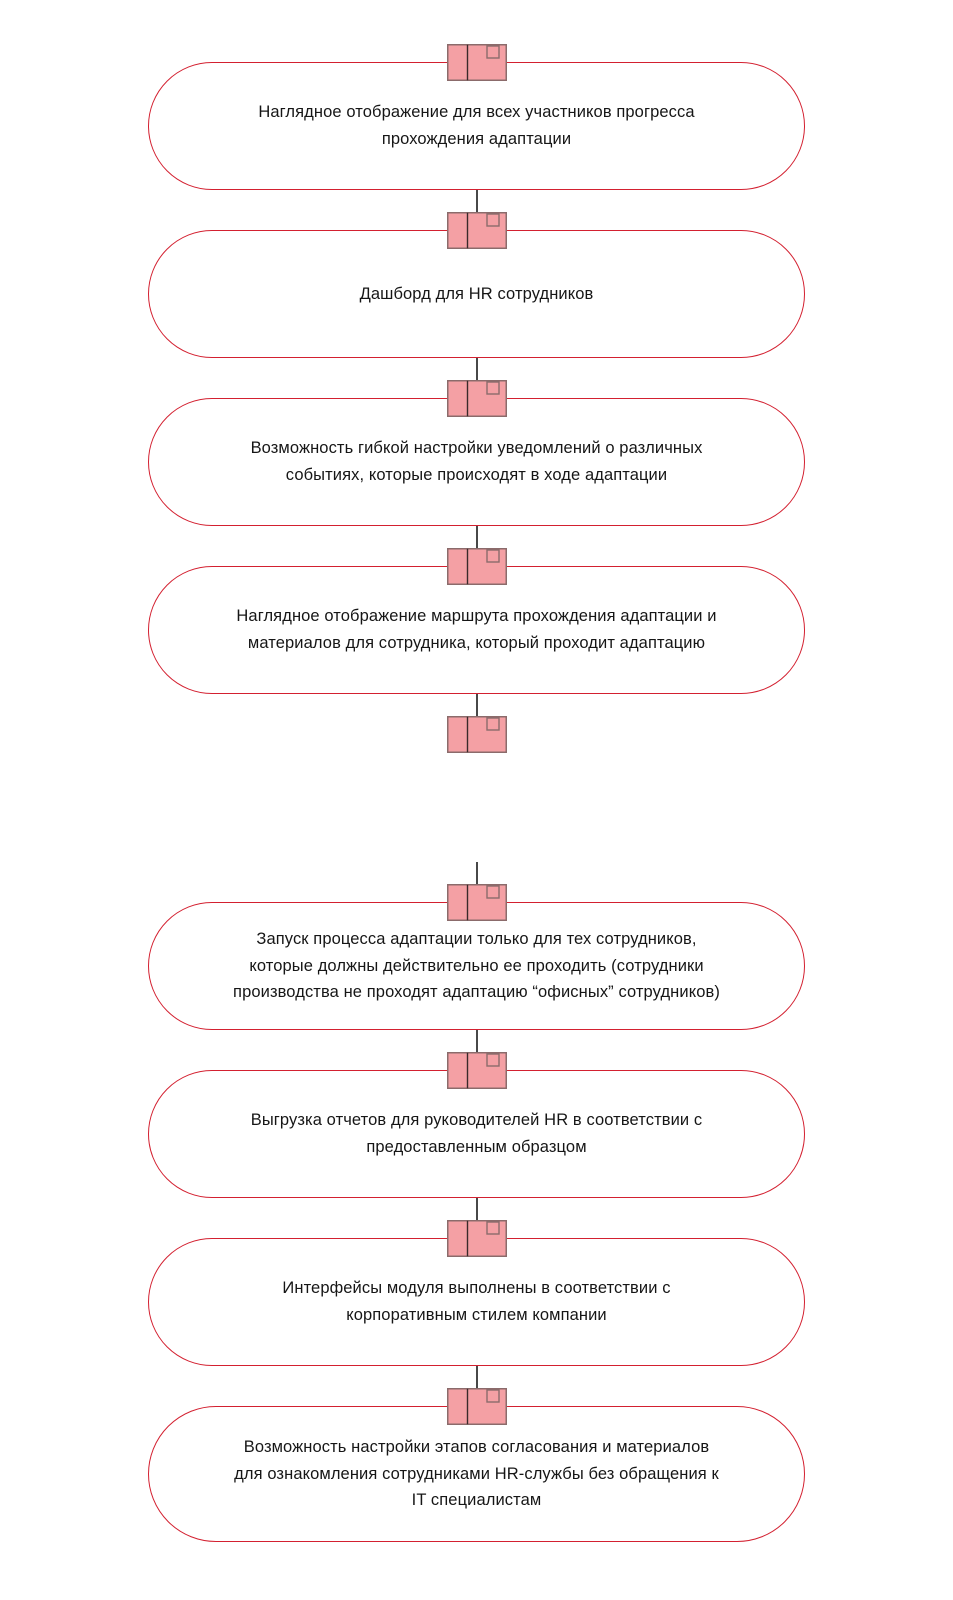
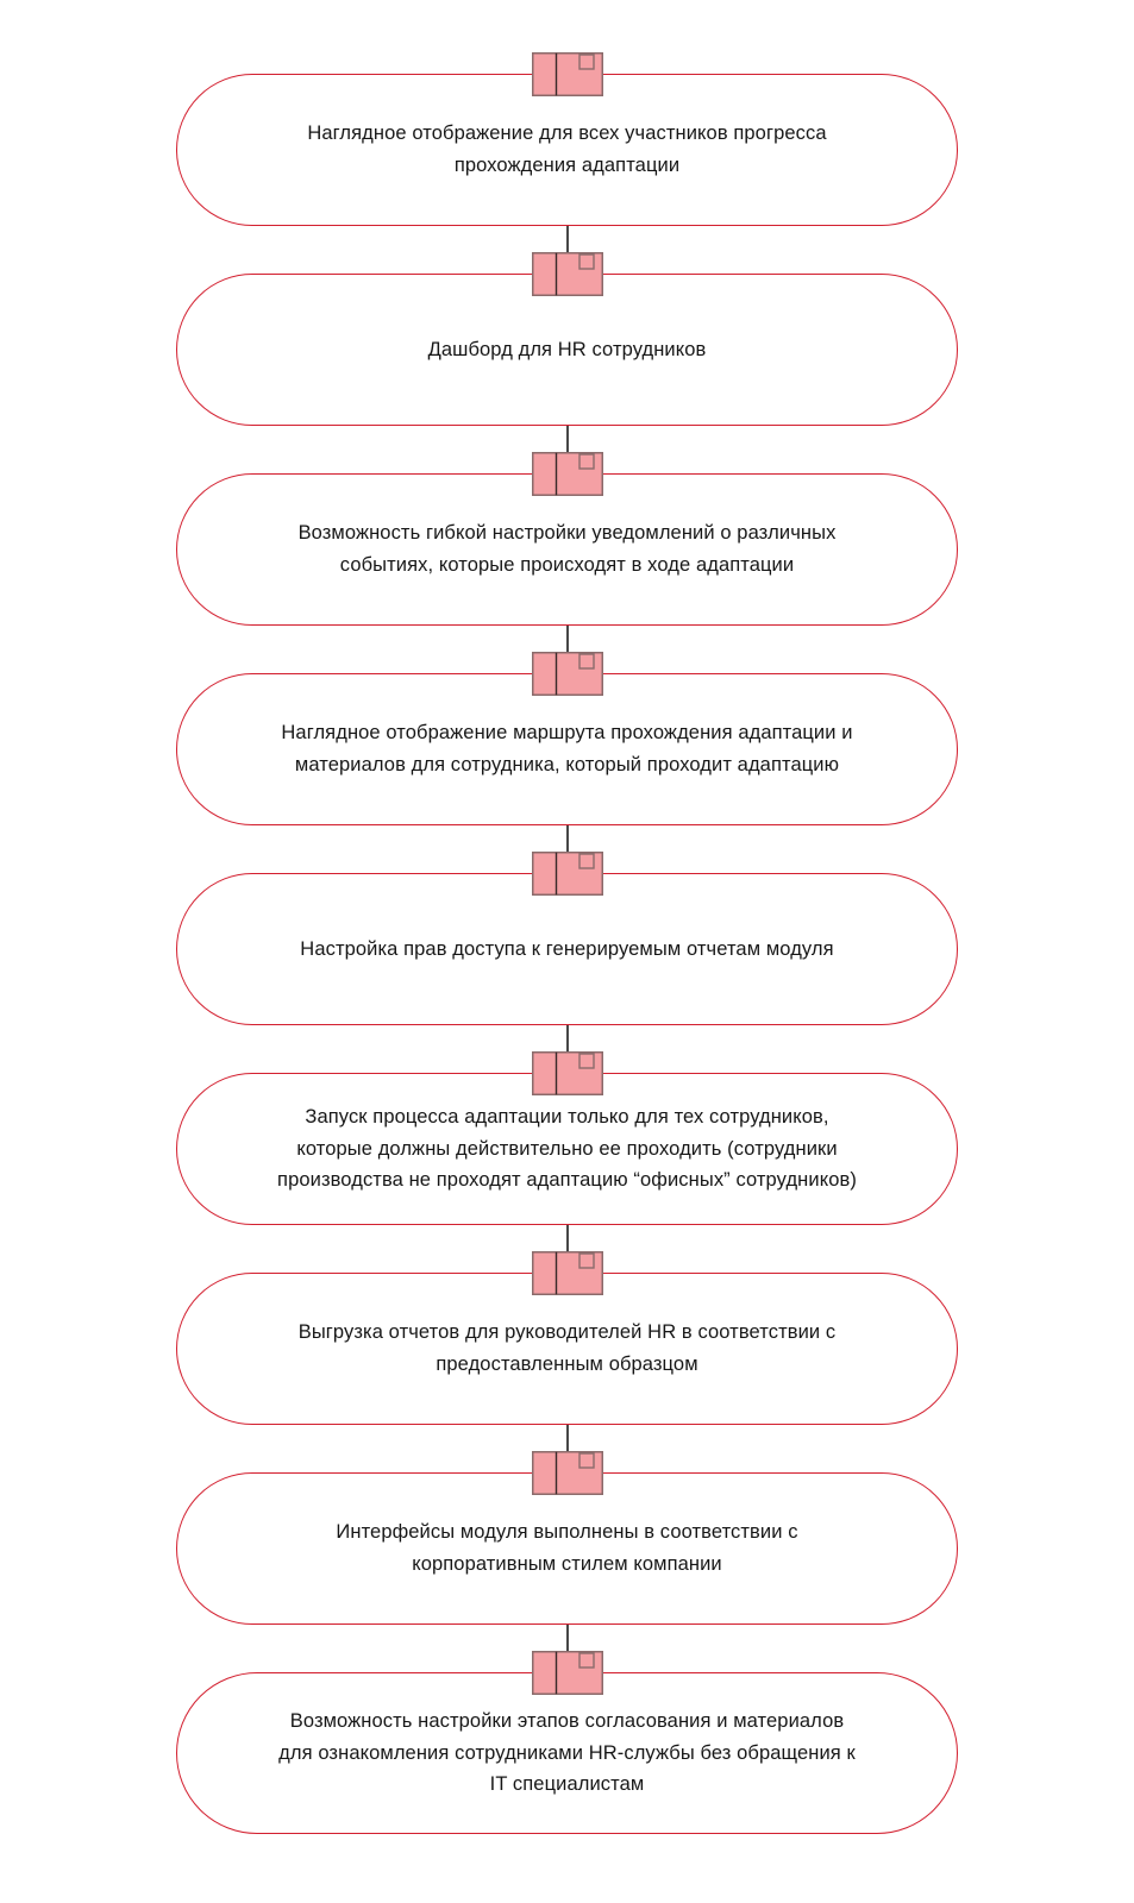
  Наглядное отображение для всех участников прогресса
  прохождения адаптации
  Дашборд для HR сотрудников
  Возможность гибкой настройки уведомлений о различных
  событиях, которые происходят в ходе адаптации
  Наглядное отображение маршрута прохождения адаптации и
  материалов для сотрудника, который проходит адаптацию
+ Настройка прав доступа к генерируемым отчетам модуля
  Запуск процесса адаптации только для тех сотрудников,
  которые должны действительно ее проходить (сотрудники
  производства не проходят адаптацию “офисных” сотрудников)
  Выгрузка отчетов для руководителей HR в соответствии с
  предоставленным образцом
  Интерфейсы модуля выполнены в соответствии с
  корпоративным стилем компании
  Возможность настройки этапов согласования и материалов
  для ознакомления сотрудниками HR-службы без обращения к
  IT специалистам
